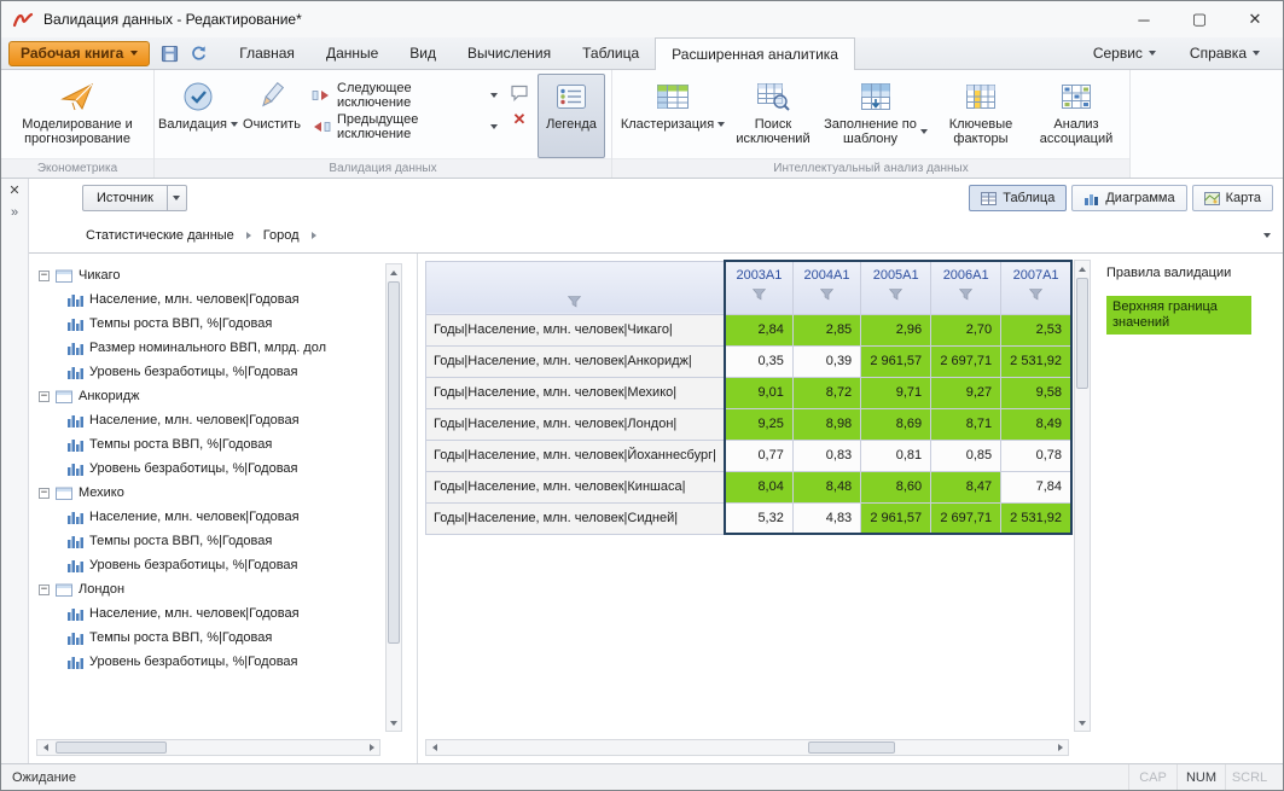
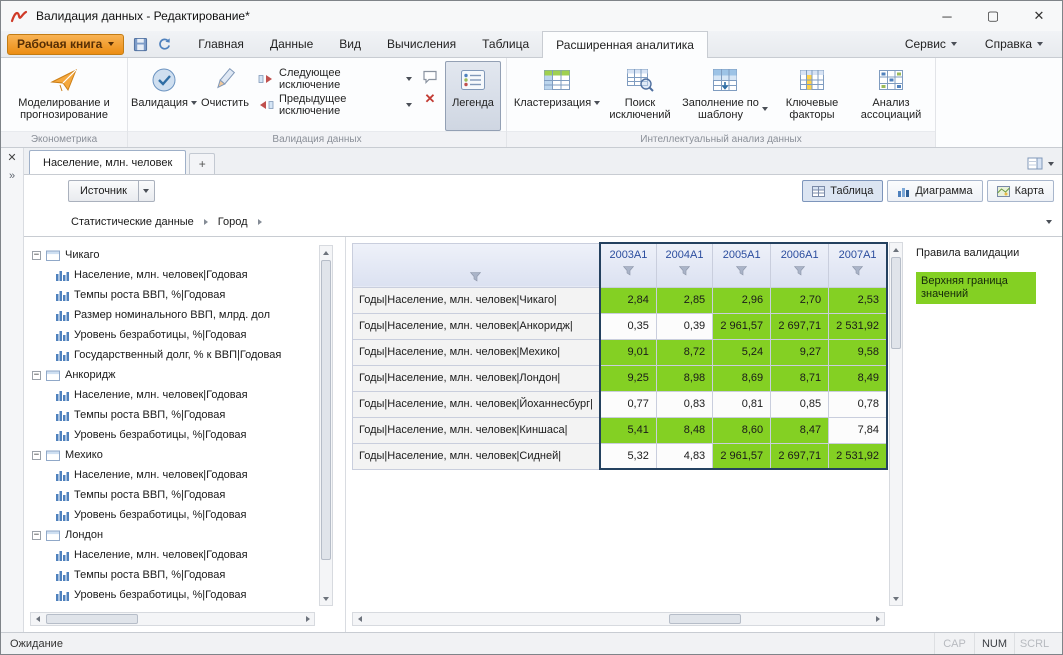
  Валидация данных - Редактирование*
  ─
  ▢
  ✕
  Рабочая книга
  Главная
  Данные
  Вид
  Вычисления
  Таблица
  Расширенная аналитика
  Сервис
  Справка
  Моделирование и прогнозирование
  Эконометрика
  Валидация
  Очистить
  Следующее исключение
  Предыдущее исключение
  ✕
  Легенда
  Валидация данных
  Кластеризация
  Поиск исключений
  Заполнение по шаблону
  Ключевые факторы
  Анализ ассоциаций
  Интеллектуальный анализ данных
  ✕
  »
+ Население, млн. человек
+ +
  Источник
  Таблица
  Диаграмма
  Карта
  Статистические данные
  Город
  −
  Чикаго
  Население, млн. человек|Годовая
  Темпы роста ВВП, %|Годовая
  Размер номинального ВВП, млрд. дол
  Уровень безработицы, %|Годовая
+ Государственный долг, % к ВВП|Годовая
  −
  Анкоридж
  Население, млн. человек|Годовая
  Темпы роста ВВП, %|Годовая
  Уровень безработицы, %|Годовая
  −
  Мехико
  Население, млн. человек|Годовая
  Темпы роста ВВП, %|Годовая
  Уровень безработицы, %|Годовая
  −
  Лондон
  Население, млн. человек|Годовая
  Темпы роста ВВП, %|Годовая
  Уровень безработицы, %|Годовая
  	2003A1	2004A1	2005A1	2006A1	2007A1
  Годы|Население, млн. человек|Чикаго|	2,84	2,85	2,96	2,70	2,53
  Годы|Население, млн. человек|Анкоридж|	0,35	0,39	2 961,57	2 697,71	2 531,92
- Годы|Население, млн. человек|Мехико|	9,01	8,72	9,71	9,27	9,58
+ Годы|Население, млн. человек|Мехико|	9,01	8,72	5,24	9,27	9,58
  Годы|Население, млн. человек|Лондон|	9,25	8,98	8,69	8,71	8,49
  Годы|Население, млн. человек|Йоханнесбург|	0,77	0,83	0,81	0,85	0,78
- Годы|Население, млн. человек|Киншаса|	8,04	8,48	8,60	8,47	7,84
+ Годы|Население, млн. человек|Киншаса|	5,41	8,48	8,60	8,47	7,84
  Годы|Население, млн. человек|Сидней|	5,32	4,83	2 961,57	2 697,71	2 531,92
  Правила валидации
  Верхняя граница значений
  Ожидание
  CAP
  NUM
  SCRL
